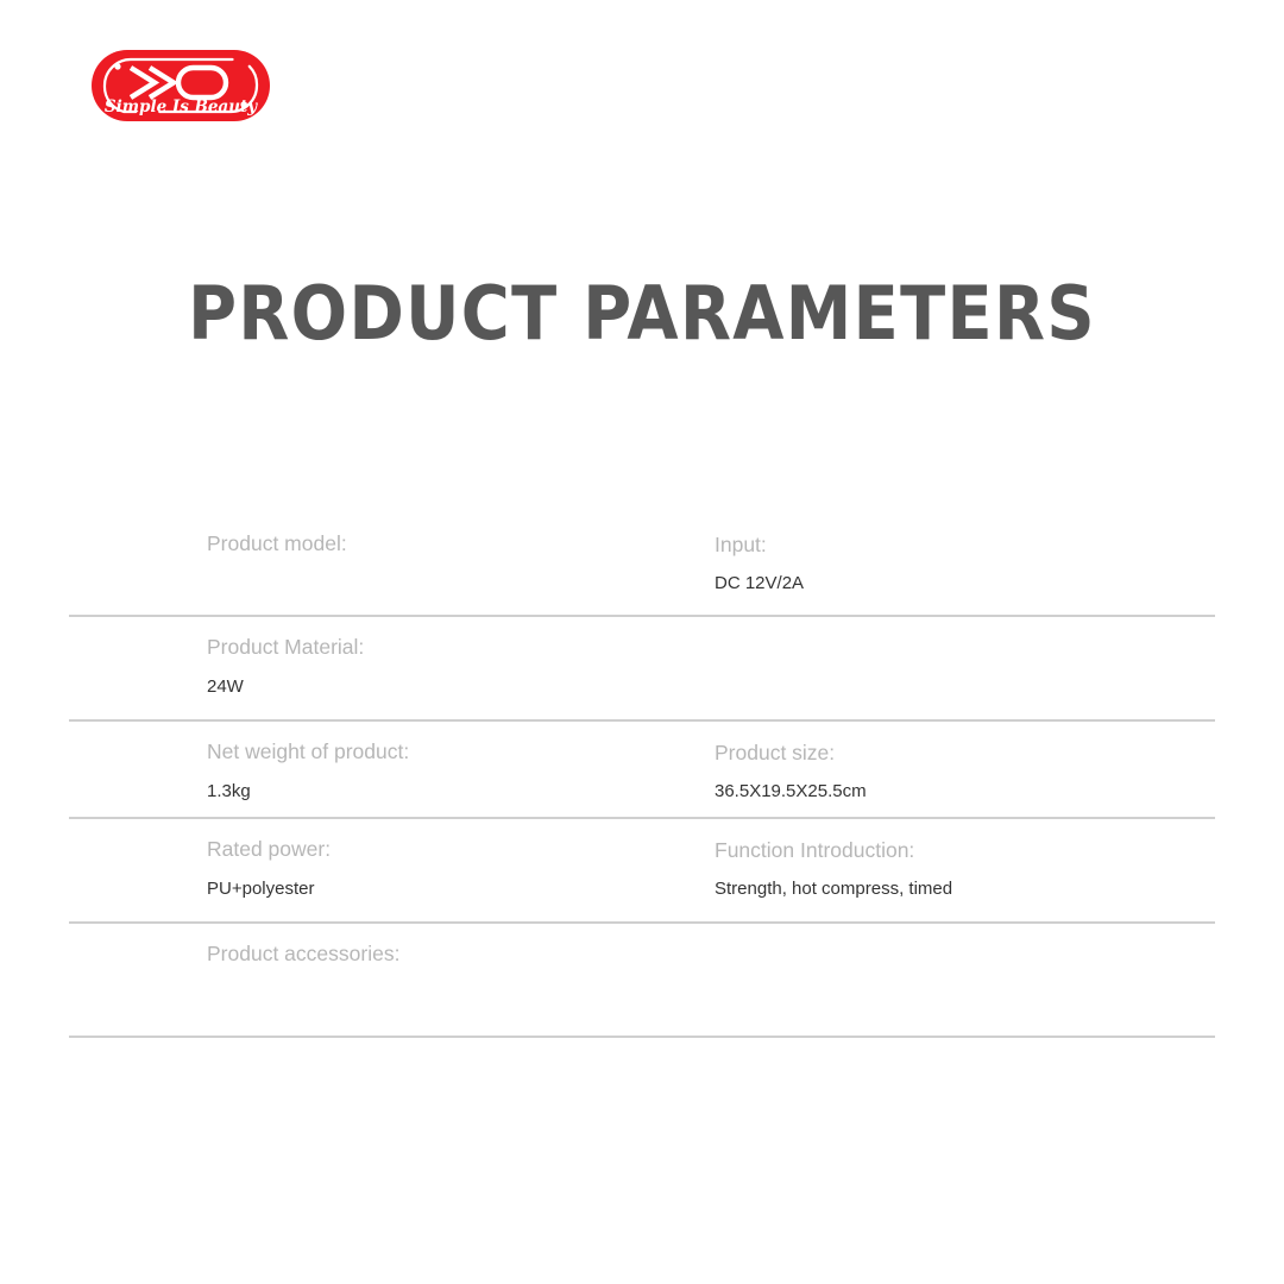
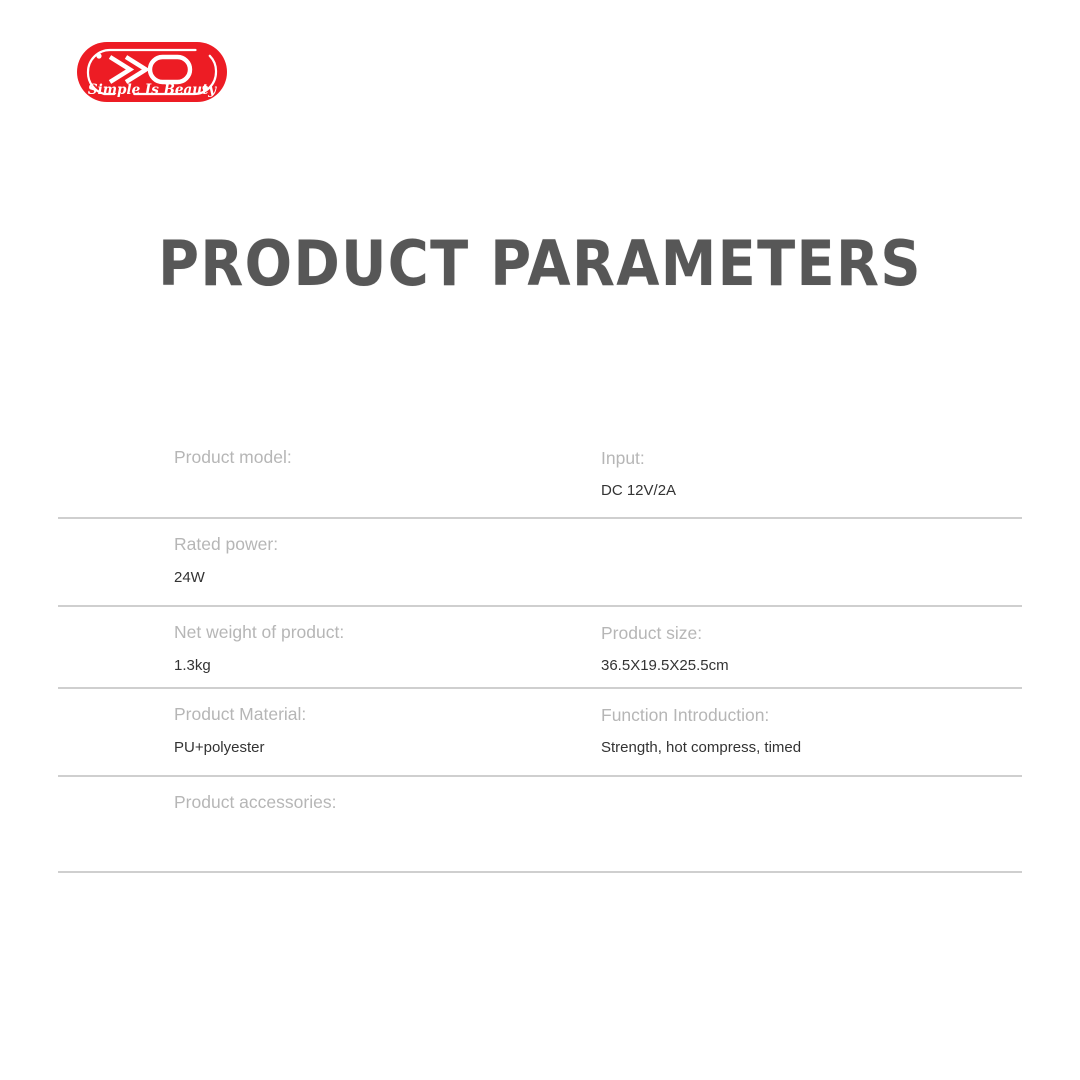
  Simple Is Beauty
  PRODUCT PARAMETERS
  Product model:
  Input:
  DC 12V/2A
- Product Material:
+ Rated power:
  24W
  Net weight of product:
  1.3kg
  Product size:
  36.5X19.5X25.5cm
- Rated power:
+ Product Material:
  PU+polyester
  Function Introduction:
  Strength, hot compress, timed
  Product accessories:
